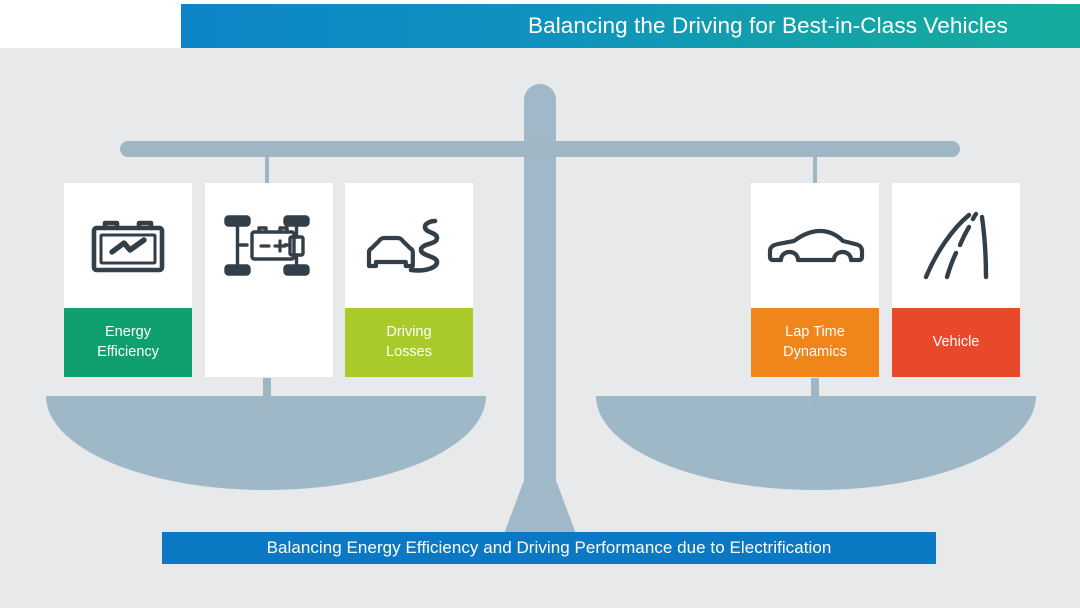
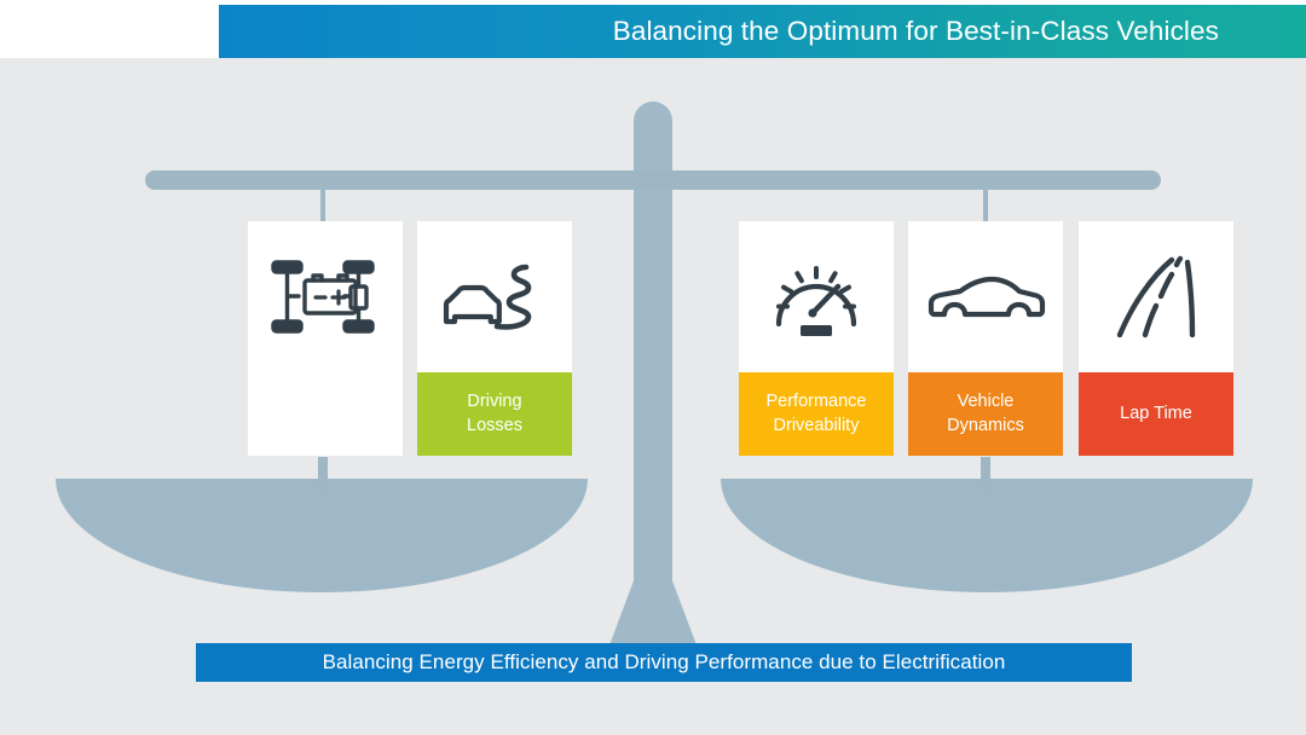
- Balancing the Driving for Best-in-Class Vehicles
+ Balancing the Optimum for Best-in-Class Vehicles
- Energy
- Efficiency
  Driving
  Losses
+ Performance
+ Driveability
- Lap Time
+ Vehicle
  Dynamics
- Vehicle
+ Lap Time
  Balancing Energy Efficiency and Driving Performance due to Electrification
